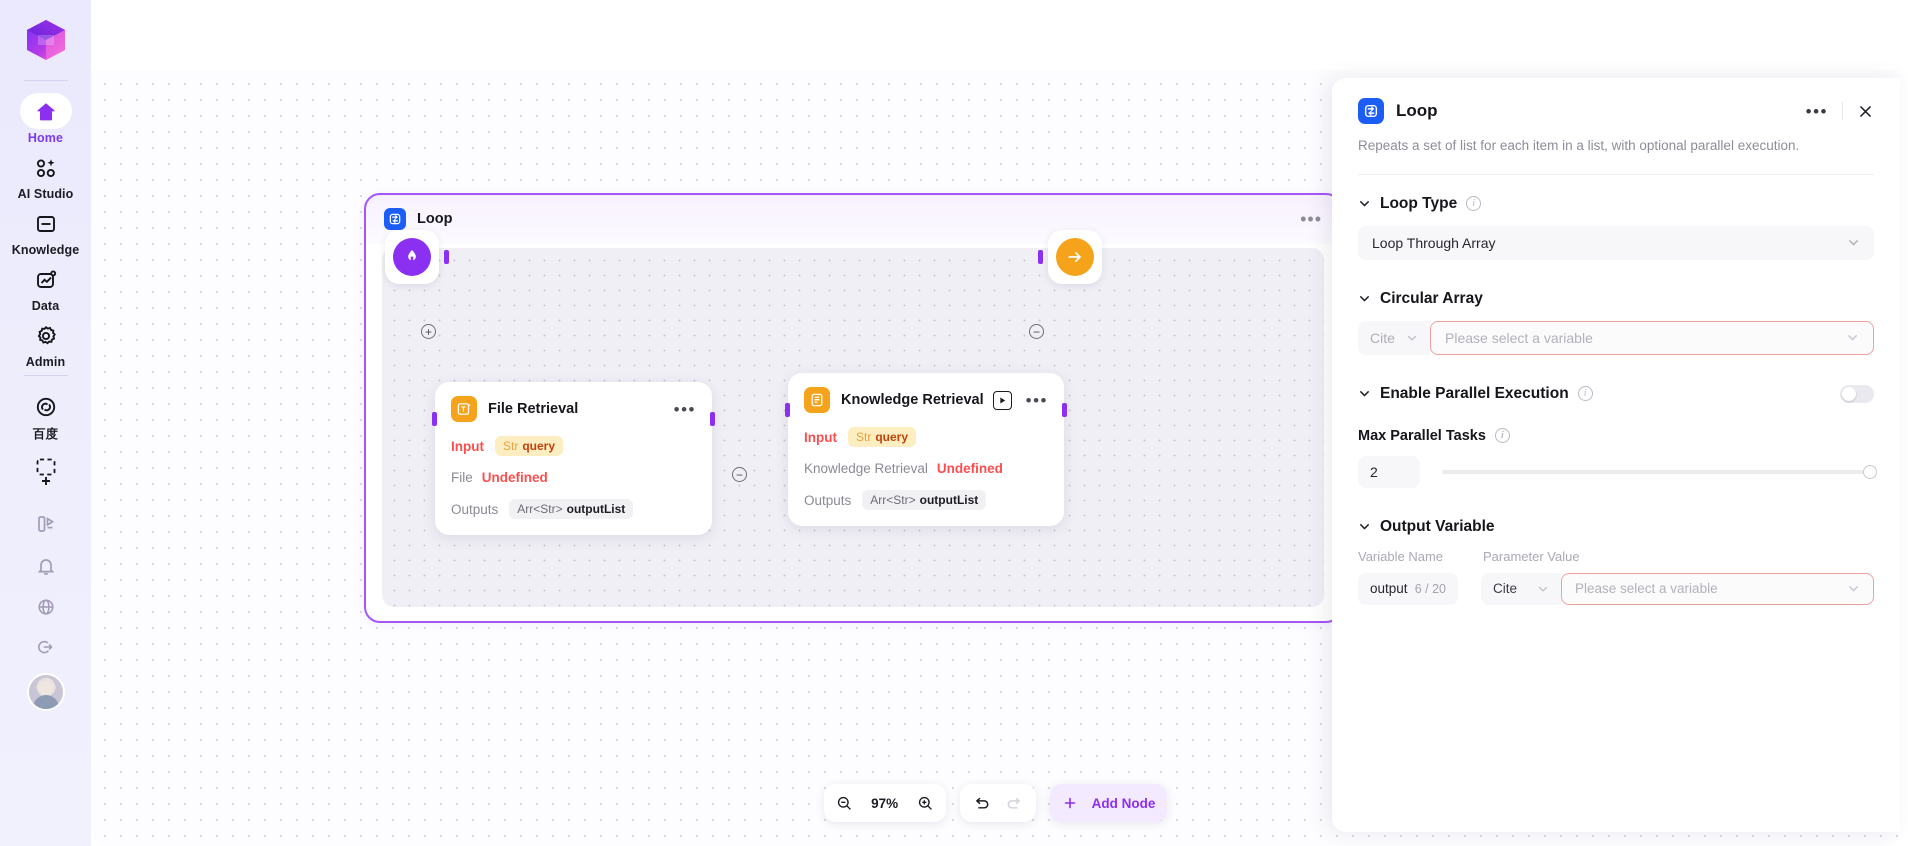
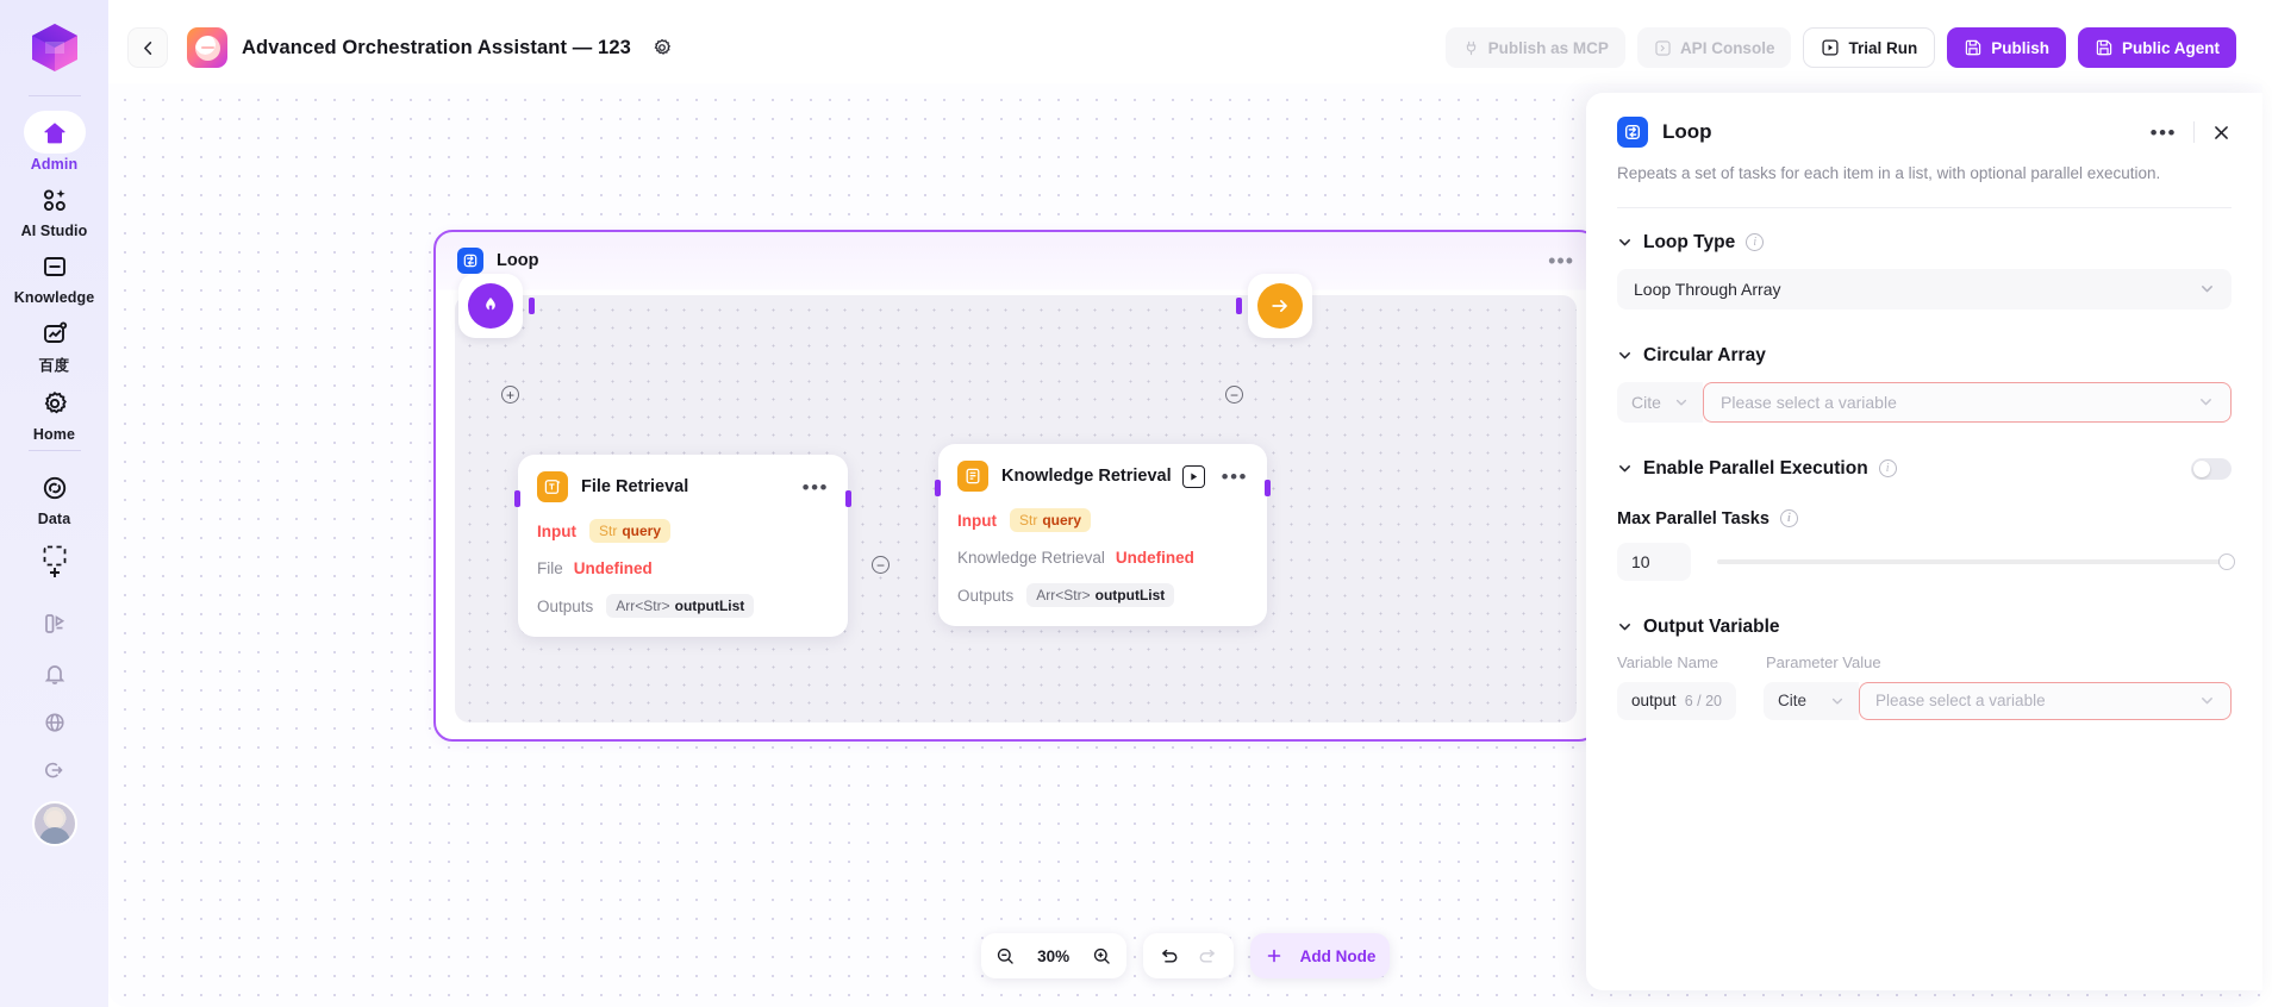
- Home
+ Admin
  AI Studio
  Knowledge
- Data
+ 百度
- Admin
+ Home
- 百度
+ Data
+ Advanced Orchestration Assistant — 123
+ Publish as MCP
+ API Console
+ Trial Run
+ Publish
+ Public Agent
  Loop
  •••
  File Retrieval
  •••
  Input
  Str query
  File
  Undefined
  Outputs
  Arr<Str> outputList
  Knowledge Retrieval
  •••
  Input
  Str query
  Knowledge Retrieval
  Undefined
  Outputs
  Arr<Str> outputList
  +
  −
  −
- 97%
+ 30%
  Add Node
  Loop
  •••
- Repeats a set of list for each item in a list, with optional parallel execution.
+ Repeats a set of tasks for each item in a list, with optional parallel execution.
  Loop Type
  i
  Loop Through Array
  Circular Array
  Cite
  Please select a variable
  Enable Parallel Execution
  i
  Max Parallel Tasks
  i
- 2
+ 10
  Output Variable
  Variable Name
  Parameter Value
  output
  6 / 20
  Cite
  Please select a variable
